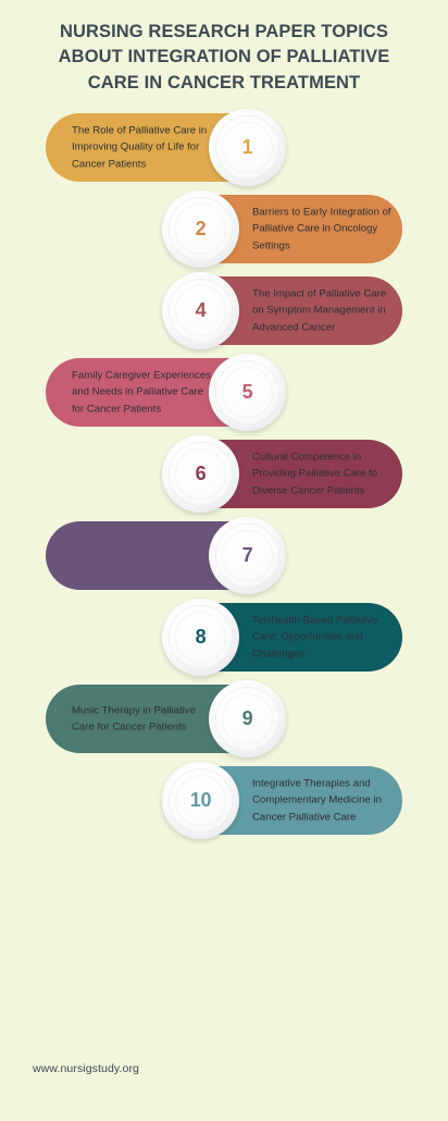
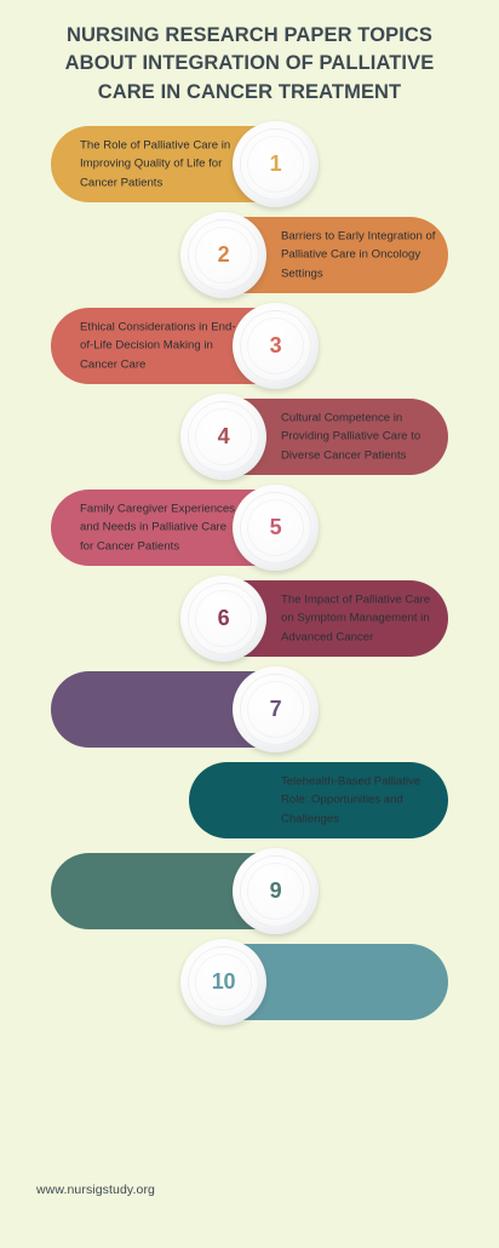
  NURSING RESEARCH PAPER TOPICS ABOUT INTEGRATION OF PALLIATIVE CARE IN CANCER TREATMENT
  The Role of Palliative Care in Improving Quality of Life for Cancer Patients
  1
  Barriers to Early Integration of Palliative Care in Oncology Settings
  2
+ Ethical Considerations in End-of-Life Decision Making in Cancer Care
+ 3
- The Impact of Palliative Care on Symptom Management in Advanced Cancer
+ Cultural Competence in Providing Palliative Care to Diverse Cancer Patients
  4
  Family Caregiver Experiences and Needs in Palliative Care for Cancer Patients
  5
- Cultural Competence in Providing Palliative Care to Diverse Cancer Patients
+ The Impact of Palliative Care on Symptom Management in Advanced Cancer
  6
  7
- Telehealth-Based Palliative Care: Opportunities and Challenges
+ Telehealth-Based Palliative Role: Opportunities and Challenges
- 8
- Music Therapy in Palliative Care for Cancer Patients
  9
- Integrative Therapies and Complementary Medicine in Cancer Palliative Care
  10
  www.nursigstudy.org
